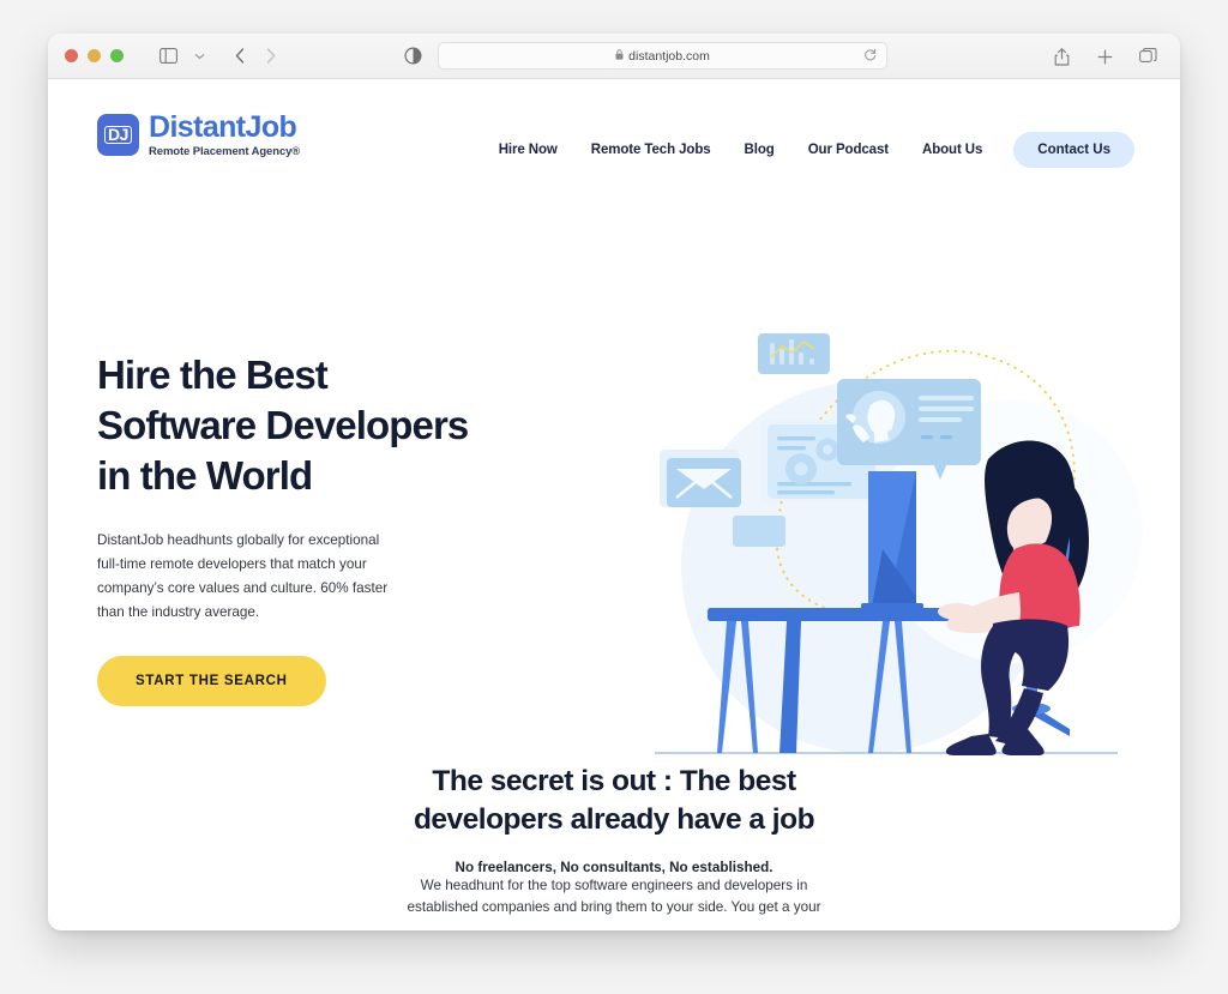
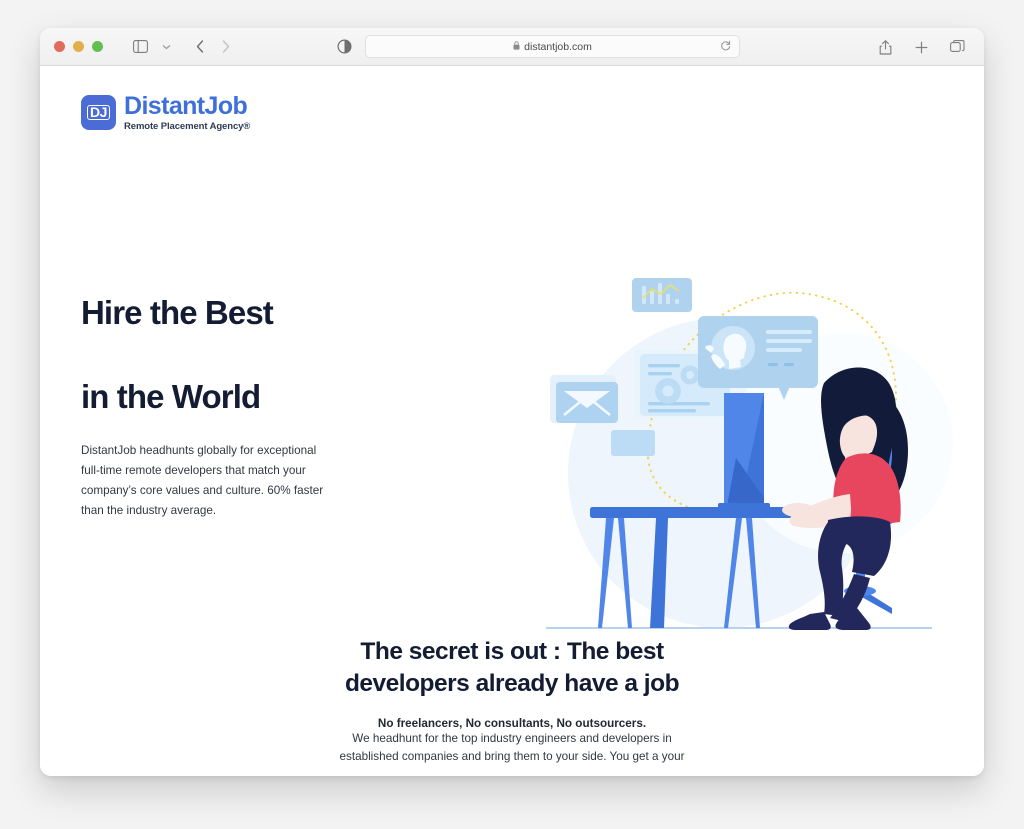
  distantjob.com
  DJ
  DistantJob
  Remote Placement Agency®
- Hire Now
- Remote Tech Jobs
- Blog
- Our Podcast
- About Us
- Contact Us
  Hire the Best
- Software Developers
  in the World
  DistantJob headhunts globally for exceptional full-time remote developers that match your company’s core values and culture. 60% faster than the industry average.
- START THE SEARCH
  The secret is out : The best
  developers already have a job
- No freelancers, No consultants, No established.
+ No freelancers, No consultants, No outsourcers.
- We headhunt for the top software engineers and developers in
+ We headhunt for the top industry engineers and developers in
  established companies and bring them to your side. You get a your
